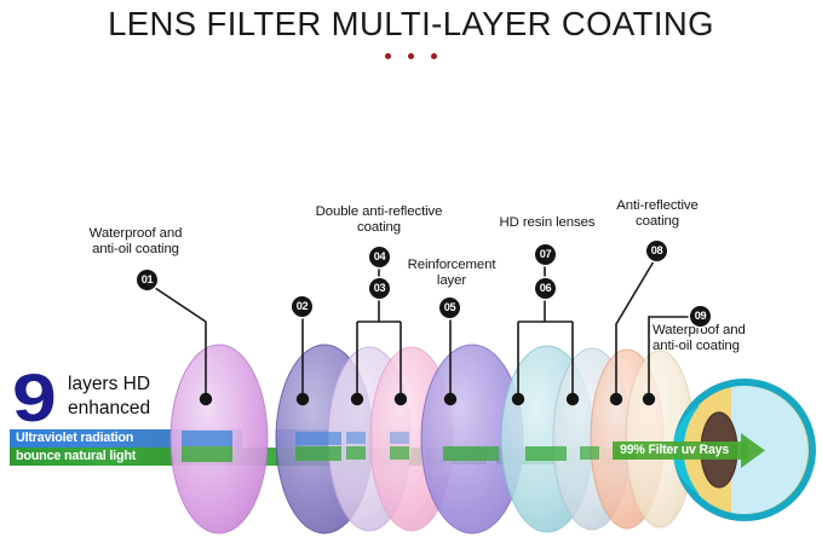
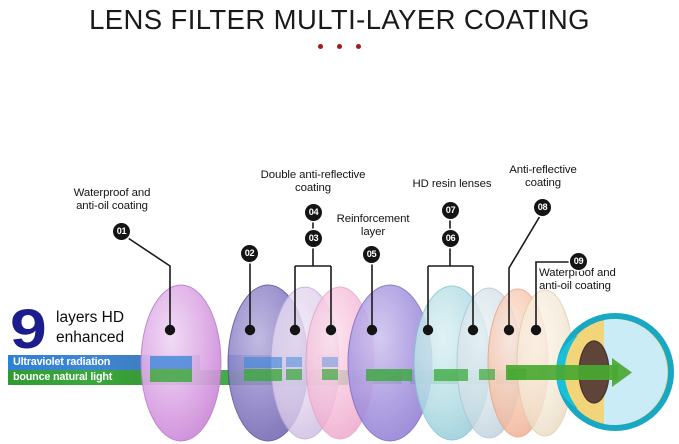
  LENS FILTER MULTI-LAYER COATING
  Waterproof and
  anti-oil coating
  Double anti-reflective
  coating
  Reinforcement
  layer
  HD resin lenses
  Anti-reflective
  coating
  Waterproof and
  anti-oil coating
  01
  02
  03
  04
  05
  06
  07
  08
  09
  9
  layers HD
  enhanced
  Ultraviolet radiation
  bounce natural light
- 99% Filter uv Rays
